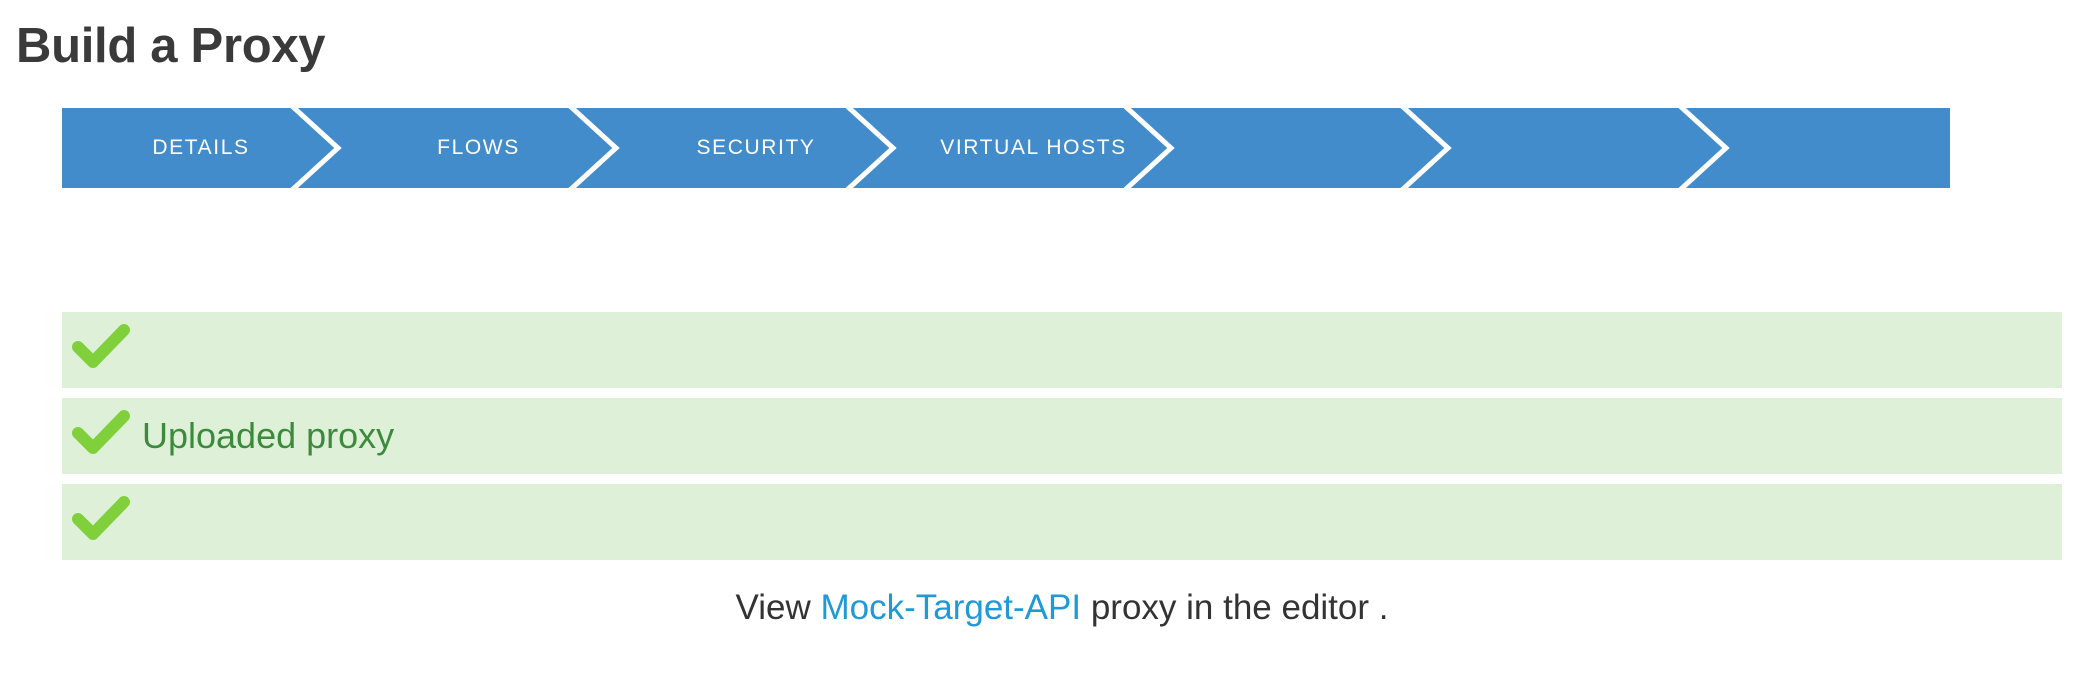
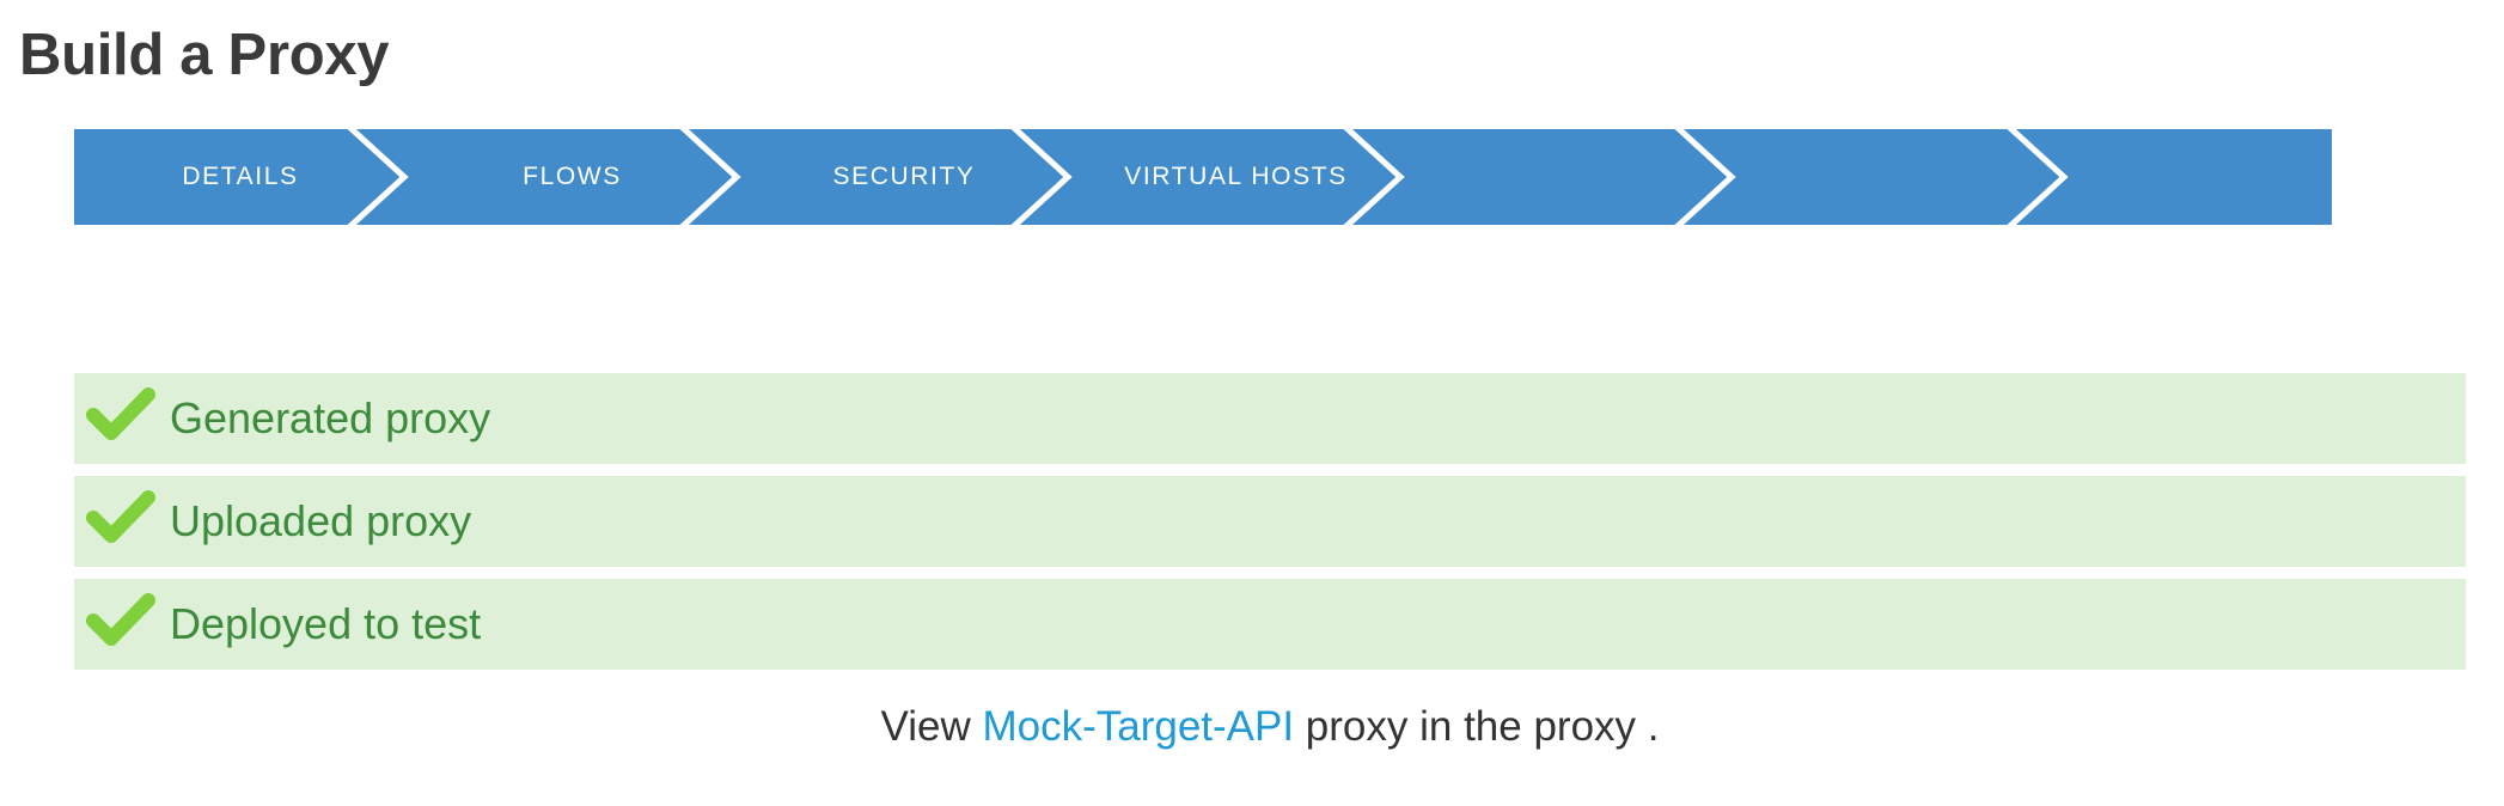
  Build a Proxy
  DETAILS
  FLOWS
  SECURITY
  VIRTUAL HOSTS
+ Generated proxy
  Uploaded proxy
+ Deployed to test
- View Mock-Target-API proxy in the editor .
+ View Mock-Target-API proxy in the proxy .
